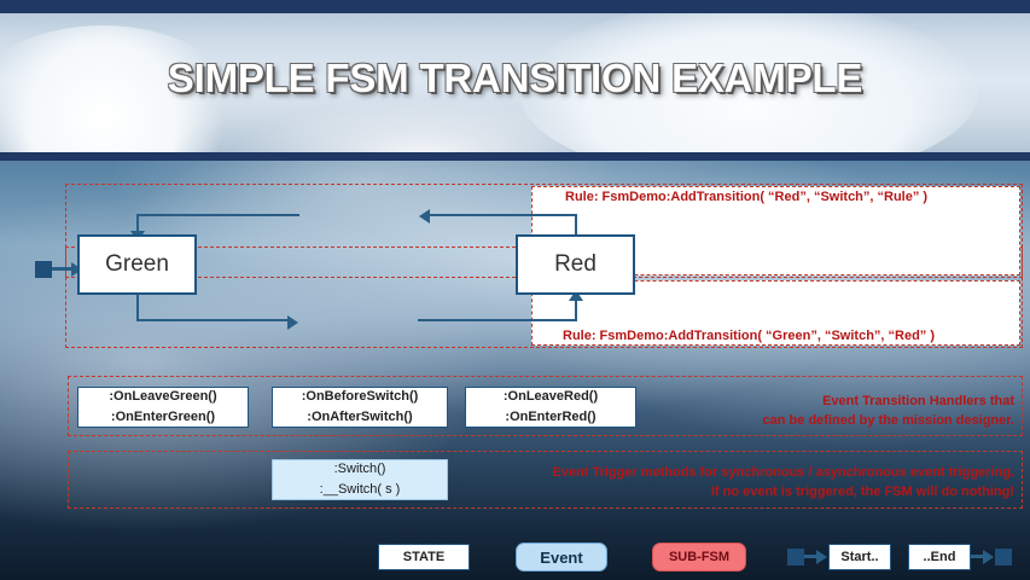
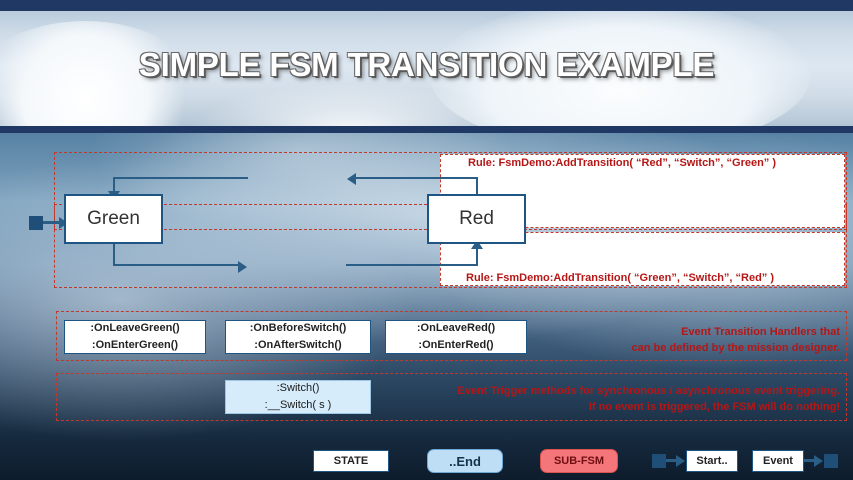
  SIMPLE FSM TRANSITION EXAMPLE
- Rule: FsmDemo:AddTransition( “Red”, “Switch”, “Rule” )
+ Rule: FsmDemo:AddTransition( “Red”, “Switch”, “Green” )
  Rule: FsmDemo:AddTransition( “Green”, “Switch”, “Red” )
  Green
  Red
  :OnLeaveGreen()
  :OnEnterGreen()
  :OnBeforeSwitch()
  :OnAfterSwitch()
  :OnLeaveRed()
  :OnEnterRed()
  Event Transition Handlers that
  can be defined by the mission designer.
  :Switch()
  :__Switch( s )
  Event Trigger methods for synchronous / asynchronous event triggering.
  If no event is triggered, the FSM will do nothing!
  STATE
- Event
+ ..End
  SUB-FSM
  Start..
- ..End
+ Event
